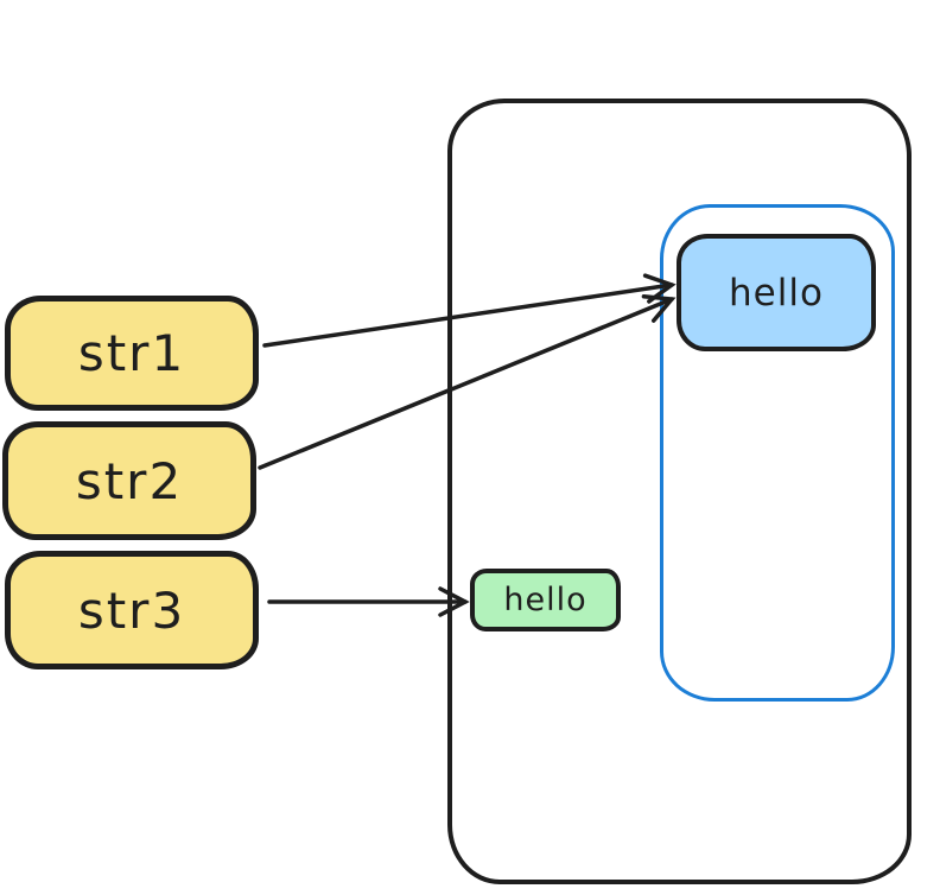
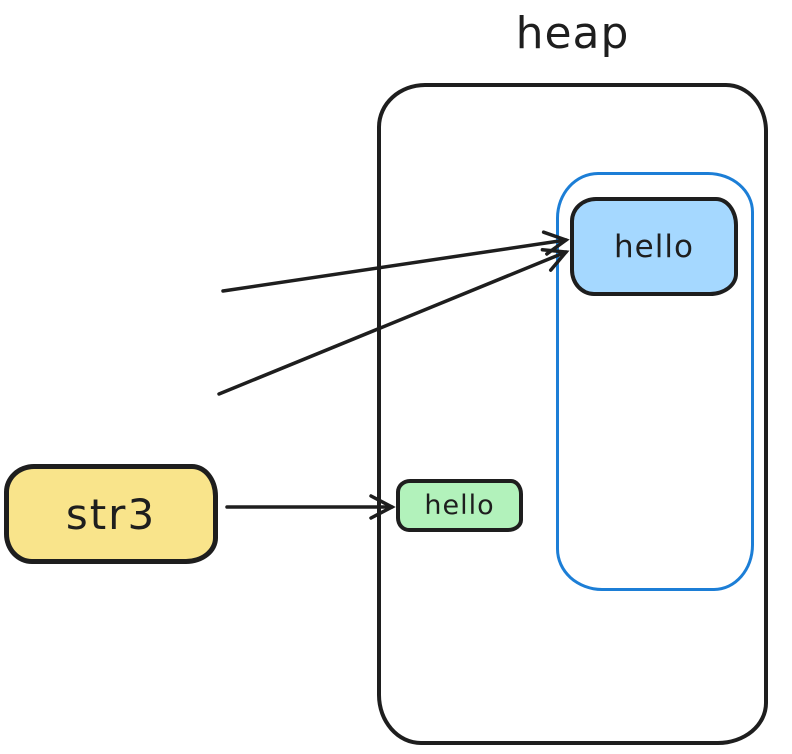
+ heap
  hello
  hello
- str1
- str2
  str3
